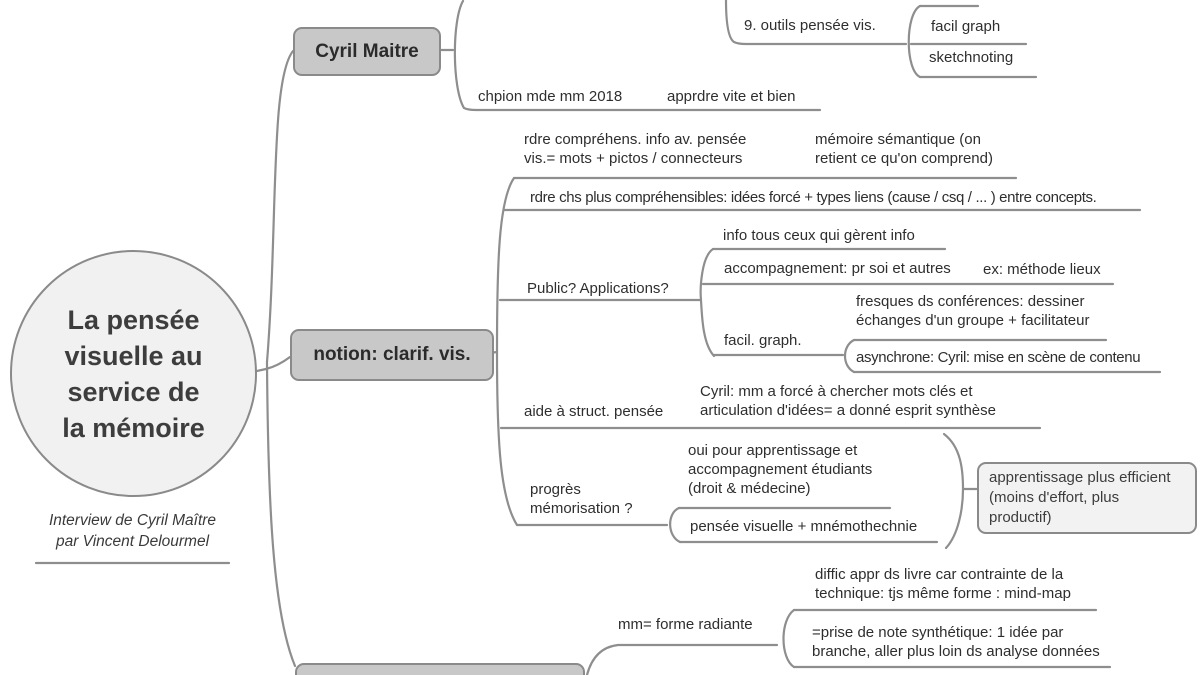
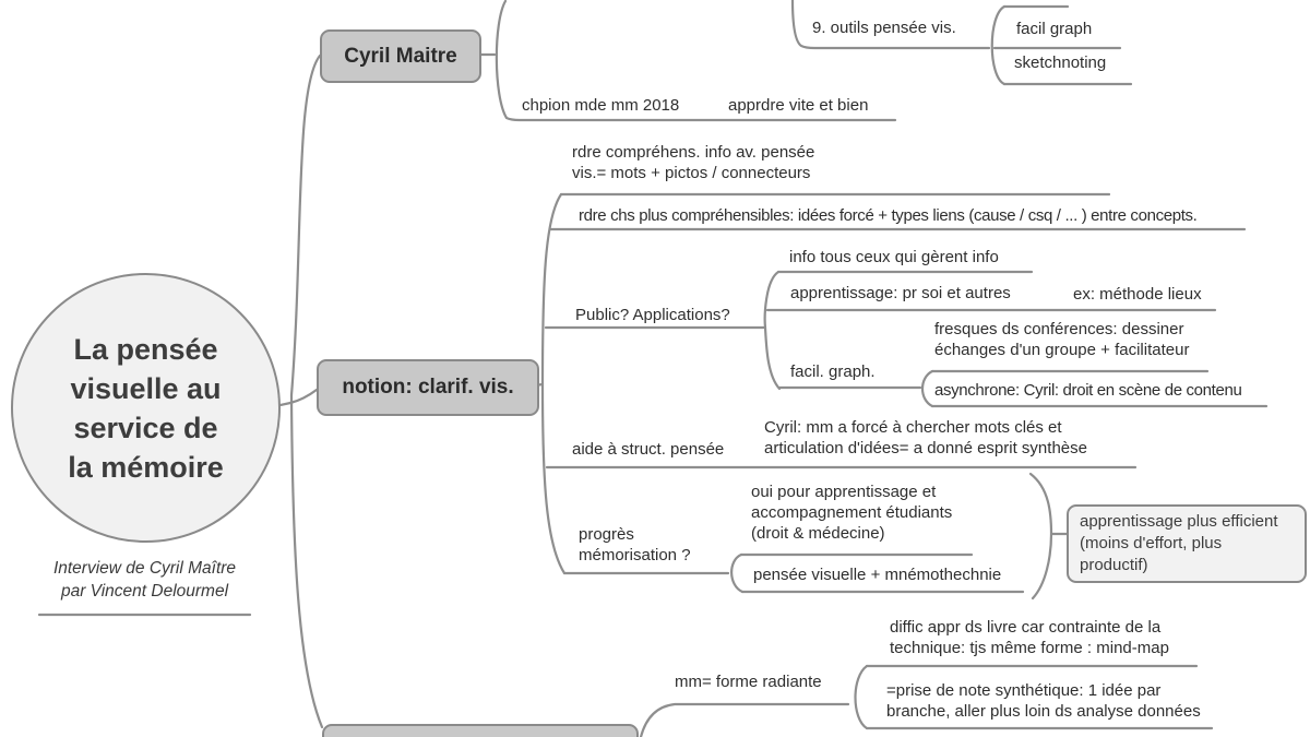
  La pensée
  visuelle au
  service de
  la mémoire
  Interview de Cyril Maître
  par Vincent Delourmel
  Cyril Maitre
  notion: clarif. vis.
  9. outils pensée vis.
  facil graph
  sketchnoting
  chpion mde mm 2018
  apprdre vite et bien
  rdre compréhens. info av. pensée
  vis.= mots + pictos / connecteurs
- mémoire sémantique (on
- retient ce qu'on comprend)
  rdre chs plus compréhensibles: idées forcé + types liens (cause / csq / ... ) entre concepts.
  info tous ceux qui gèrent info
- accompagnement: pr soi et autres
+ apprentissage: pr soi et autres
  ex: méthode lieux
  Public? Applications?
  fresques ds conférences: dessiner
  échanges d'un groupe + facilitateur
  facil. graph.
- asynchrone: Cyril: mise en scène de contenu
+ asynchrone: Cyril: droit en scène de contenu
  Cyril: mm a forcé à chercher mots clés et
  articulation d'idées= a donné esprit synthèse
  aide à struct. pensée
  oui pour apprentissage et
  accompagnement étudiants
  (droit & médecine)
  progrès
  mémorisation ?
  pensée visuelle + mnémothechnie
  apprentissage plus efficient
  (moins d'effort, plus productif)
  diffic appr ds livre car contrainte de la
  technique: tjs même forme : mind-map
  mm= forme radiante
  =prise de note synthétique: 1 idée par
  branche, aller plus loin ds analyse données
